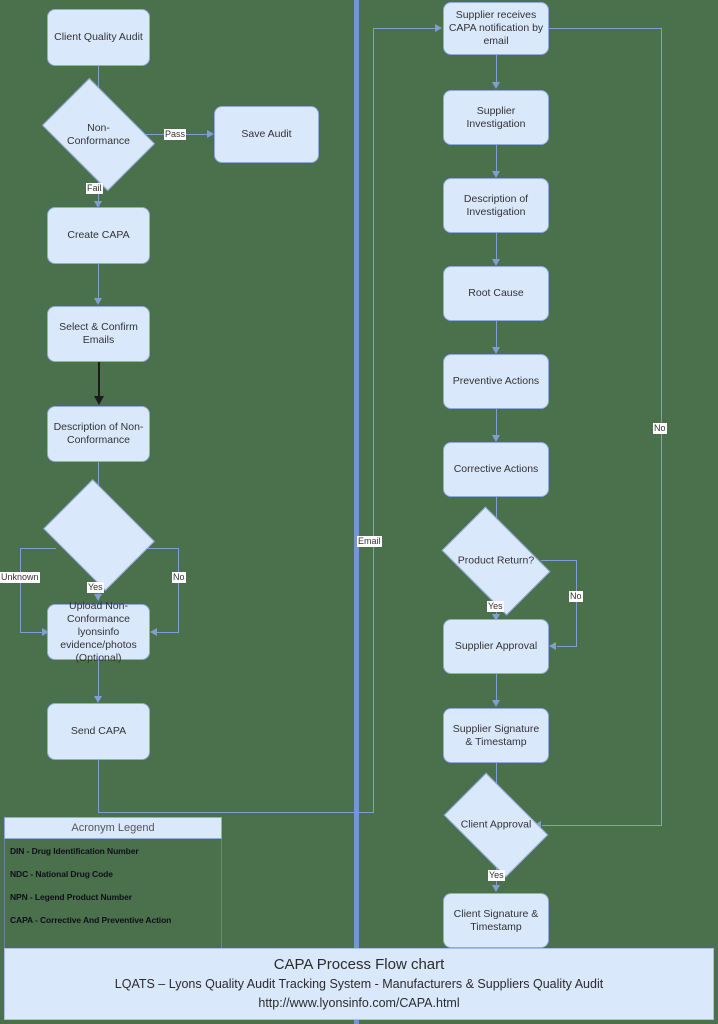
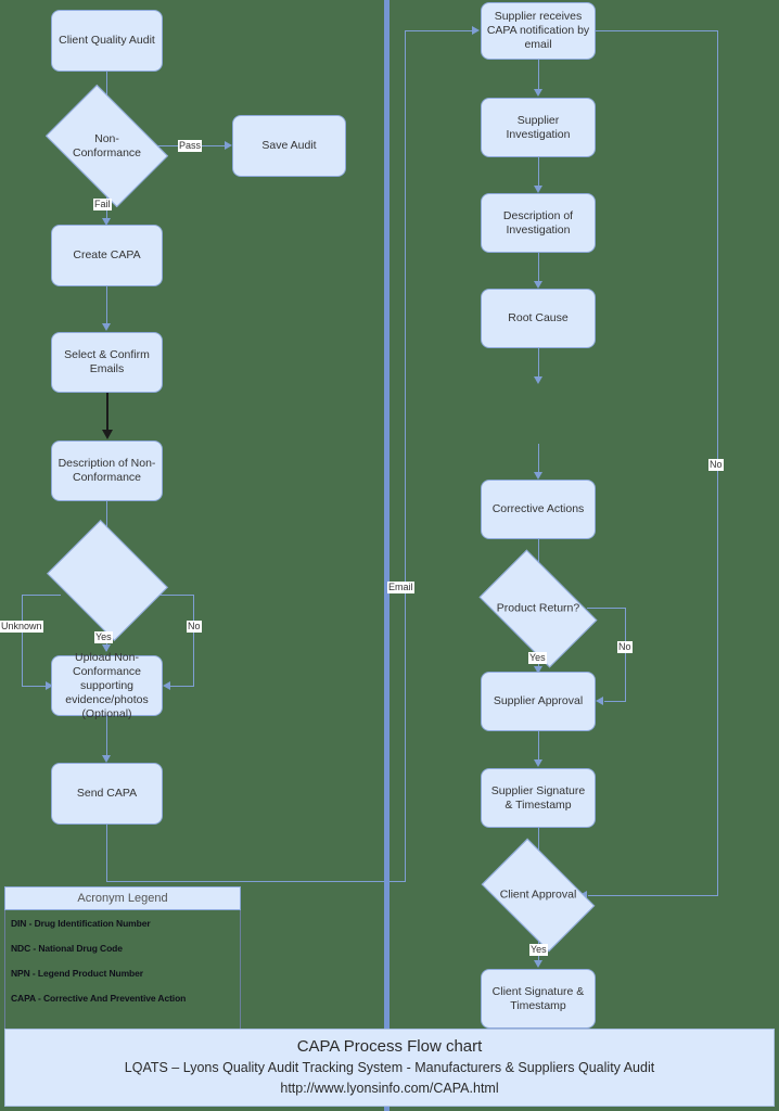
  Client Quality Audit
  Non-Conformance
  Pass
  Save Audit
  Fail
  Create CAPA
  Select & Confirm Emails
  Description of Non-Conformance
  Unknown
  No
  Yes
- Upload Non-Conformance lyonsinfo evidence/photos (Optional)
+ Upload Non-Conformance supporting evidence/photos (Optional)
  Send CAPA
  Email
  Supplier receives CAPA notification by email
  No
  Supplier Investigation
  Description of Investigation
  Root Cause
- Preventive Actions
  Corrective Actions
  Product Return?
  No
  Yes
  Supplier Approval
  Supplier Signature & Timestamp
  Client Approval
  Yes
  Client Signature & Timestamp
  Acronym Legend
  DIN - Drug Identification Number
  NDC - National Drug Code
  NPN - Legend Product Number
  CAPA - Corrective And Preventive Action
  CAPA Process Flow chart
  LQATS – Lyons Quality Audit Tracking System - Manufacturers & Suppliers Quality Audit
  http://www.lyonsinfo.com/CAPA.html
